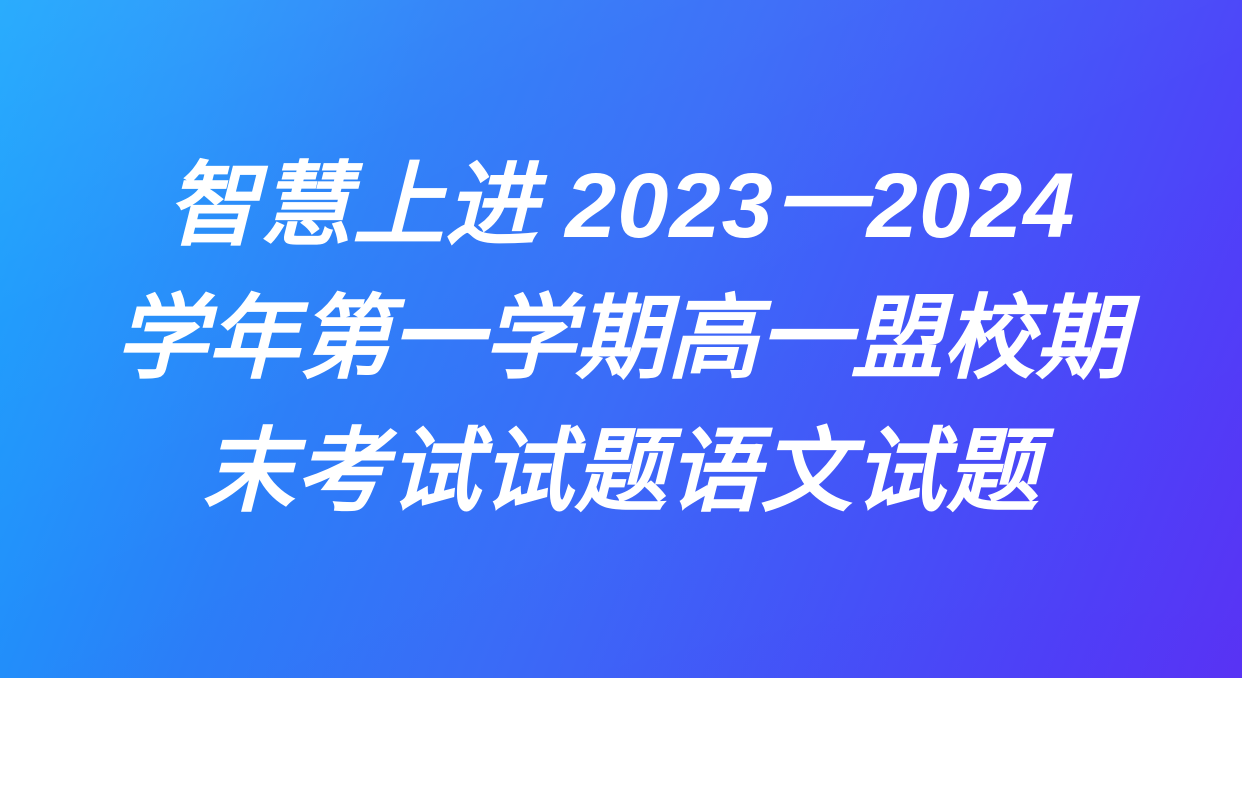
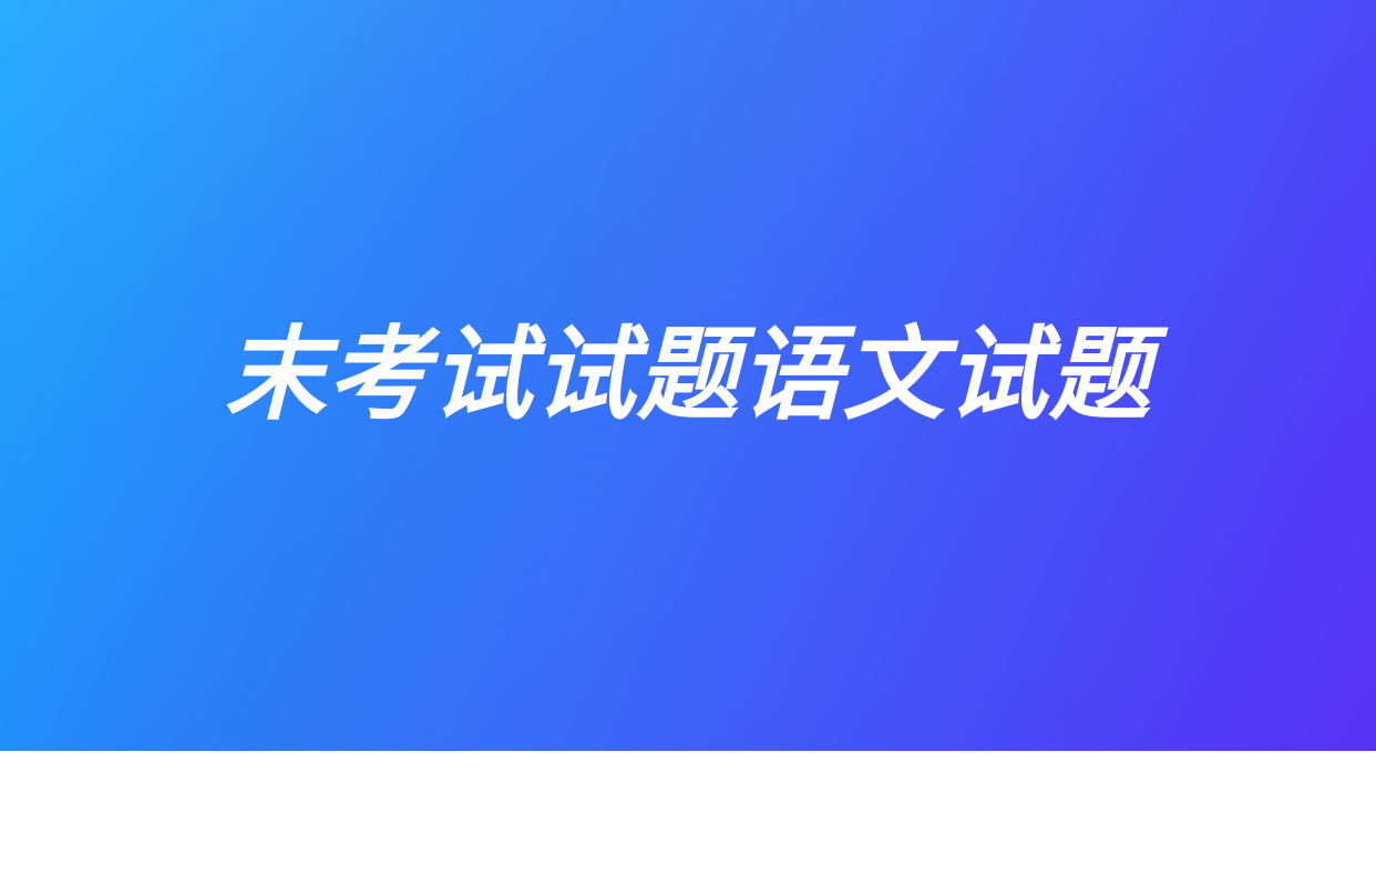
- 智慧上进 2023一2024
- 学年第一学期高一盟校期
  末考试试题语文试题
